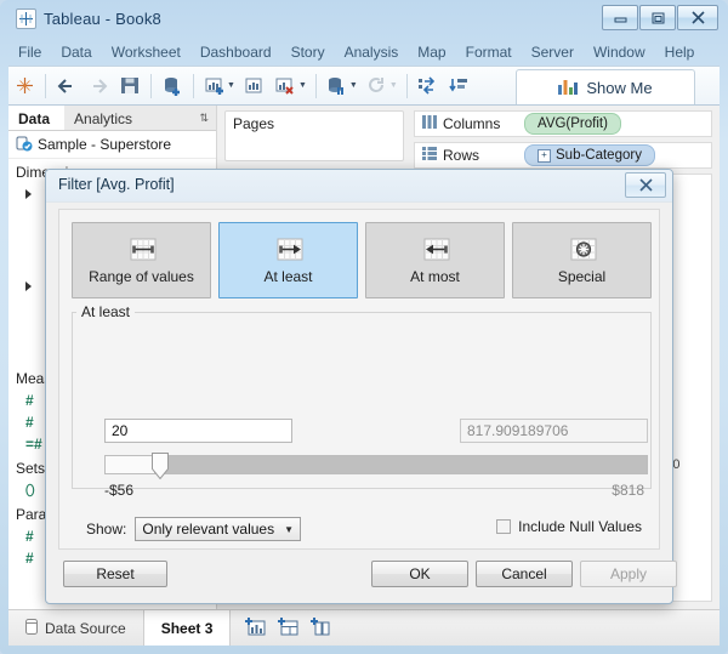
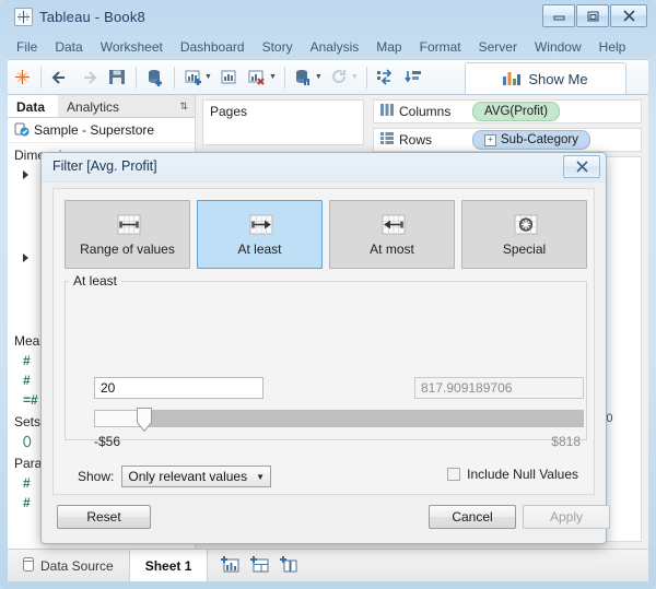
  Tableau - Book8
  File
  Data
  Worksheet
  Dashboard
  Story
  Analysis
  Map
  Format
  Server
  Window
  Help
  Show Me
  Data
  Analytics
  ⇅
  Sample - Superstore
  #
  #
  =#
  Sets
  ⬯
  #
  #
  Pages
  Columns
  AVG(Profit)
  Rows
  +
  Sub-Category
  Data Source
- Sheet 3
+ Sheet 1
  Filter [Avg. Profit]
  Range of values
  At least
  At most
  Special
  At least
  20
  817.909189706
  -$56
  $818
  Show:
  Only relevant values
  ▼
  Include Null Values
  Reset
- OK
  Cancel
  Apply
